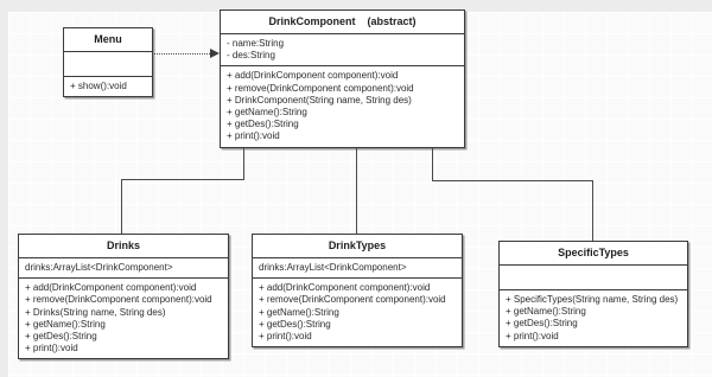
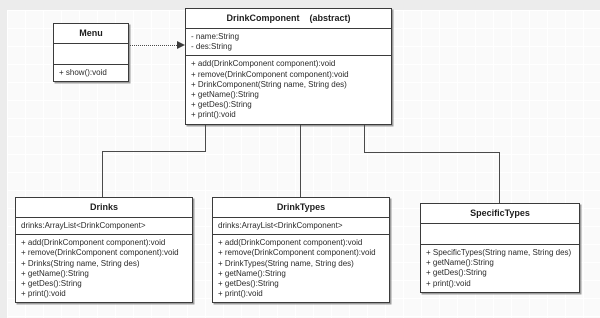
  Menu
  + show():void
  DrinkComponent (abstract)
  - name:String
  - des:String
  + add(DrinkComponent component):void
  + remove(DrinkComponent component):void
  + DrinkComponent(String name, String des)
  + getName():String
  + getDes():String
  + print():void
  Drinks
  drinks:ArrayList<DrinkComponent>
  + add(DrinkComponent component):void
  + remove(DrinkComponent component):void
  + Drinks(String name, String des)
  + getName():String
  + getDes():String
  + print():void
  DrinkTypes
  drinks:ArrayList<DrinkComponent>
  + add(DrinkComponent component):void
  + remove(DrinkComponent component):void
+ + DrinkTypes(String name, String des)
  + getName():String
  + getDes():String
  + print():void
  SpecificTypes
  + SpecificTypes(String name, String des)
  + getName():String
  + getDes():String
  + print():void
